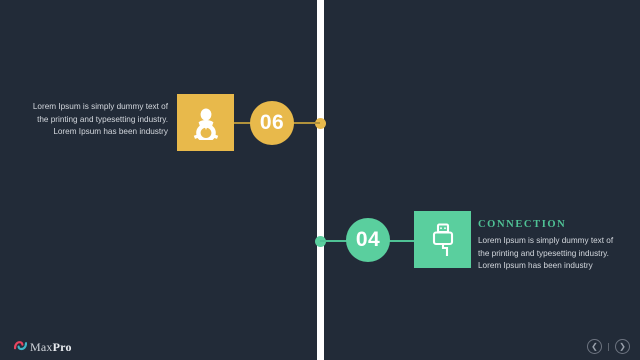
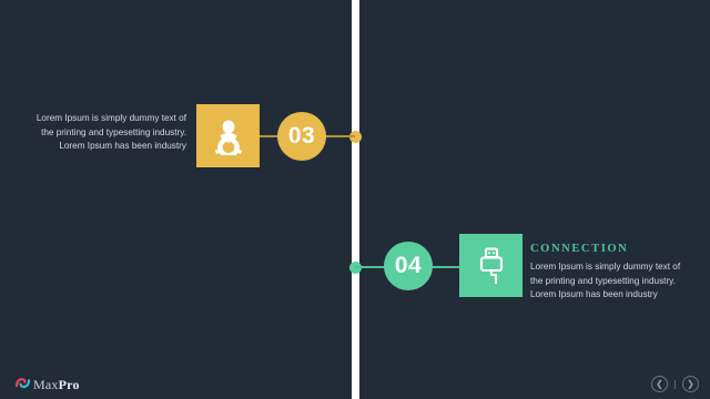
  Lorem Ipsum is simply dummy text of the printing and typesetting industry. Lorem Ipsum has been industry
- 06
+ 03
  04
  CONNECTION
  Lorem Ipsum is simply dummy text of the printing and typesetting industry. Lorem Ipsum has been industry
  MaxPro
  ❮
  ❯
